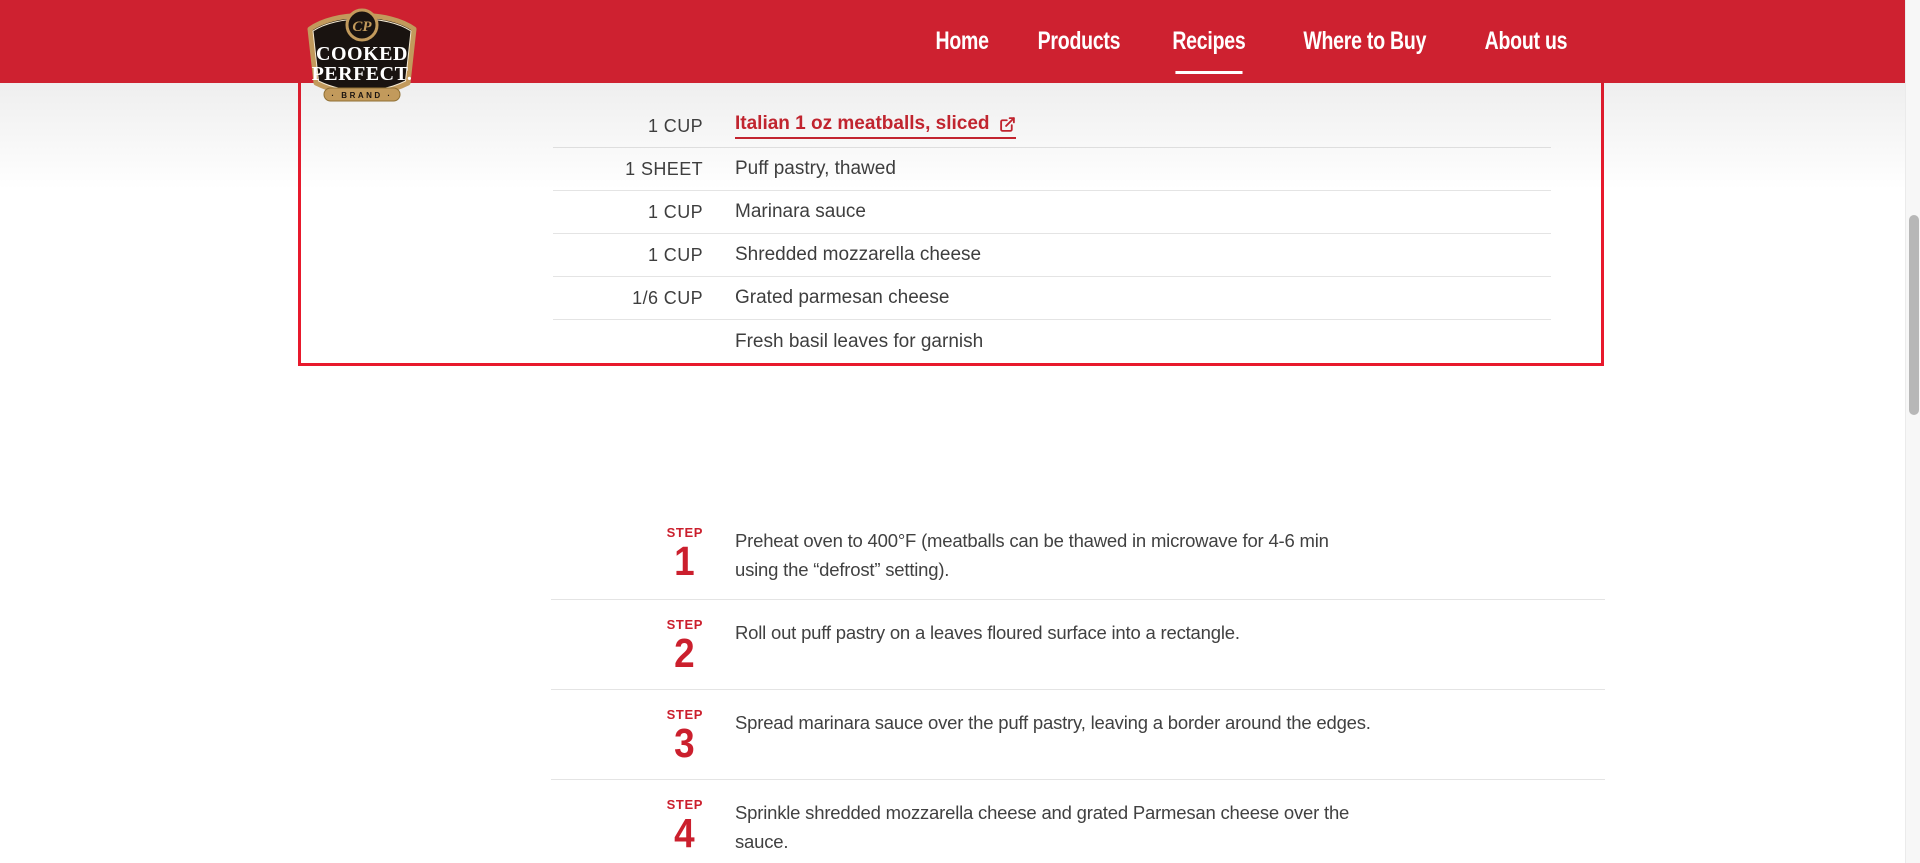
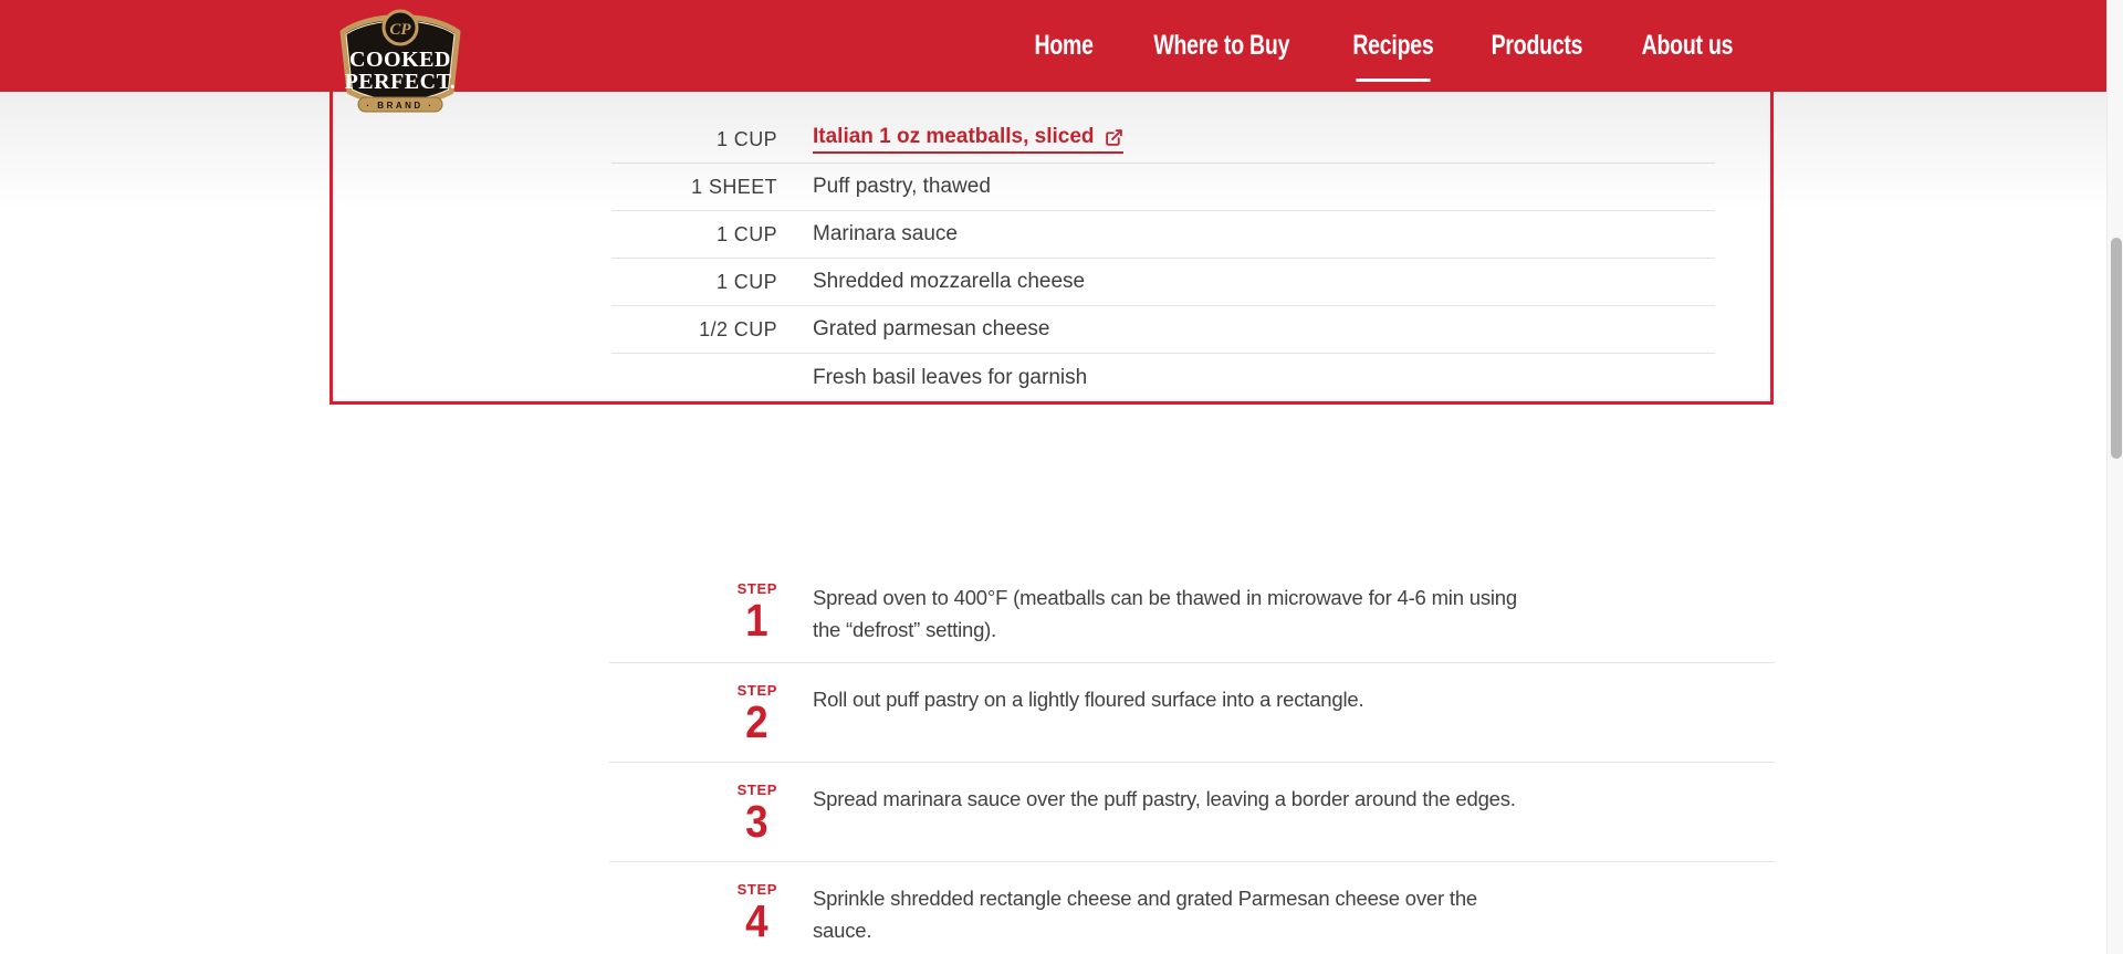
  Home
- Products
+ Where to Buy
  Recipes
- Where to Buy
+ Products
  About us
  CP
  COOKED
  PERFECT.
  · BRAND ·
  1 CUP
  Marinara sauce
  1 CUP
  Shredded mozzarella cheese
- 1/6 CUP
+ 1/2 CUP
  Grated parmesan cheese
  Fresh basil leaves for garnish
  STEP
  1
- Preheat oven to 400°F (meatballs can be thawed in microwave for 4-6 min using the “defrost” setting).
+ Spread oven to 400°F (meatballs can be thawed in microwave for 4-6 min using the “defrost” setting).
  STEP
  2
- Roll out puff pastry on a leaves floured surface into a rectangle.
+ Roll out puff pastry on a lightly floured surface into a rectangle.
  STEP
  3
  Spread marinara sauce over the puff pastry, leaving a border around the edges.
  STEP
  4
- Sprinkle shredded mozzarella cheese and grated Parmesan cheese over the sauce.
+ Sprinkle shredded rectangle cheese and grated Parmesan cheese over the sauce.
